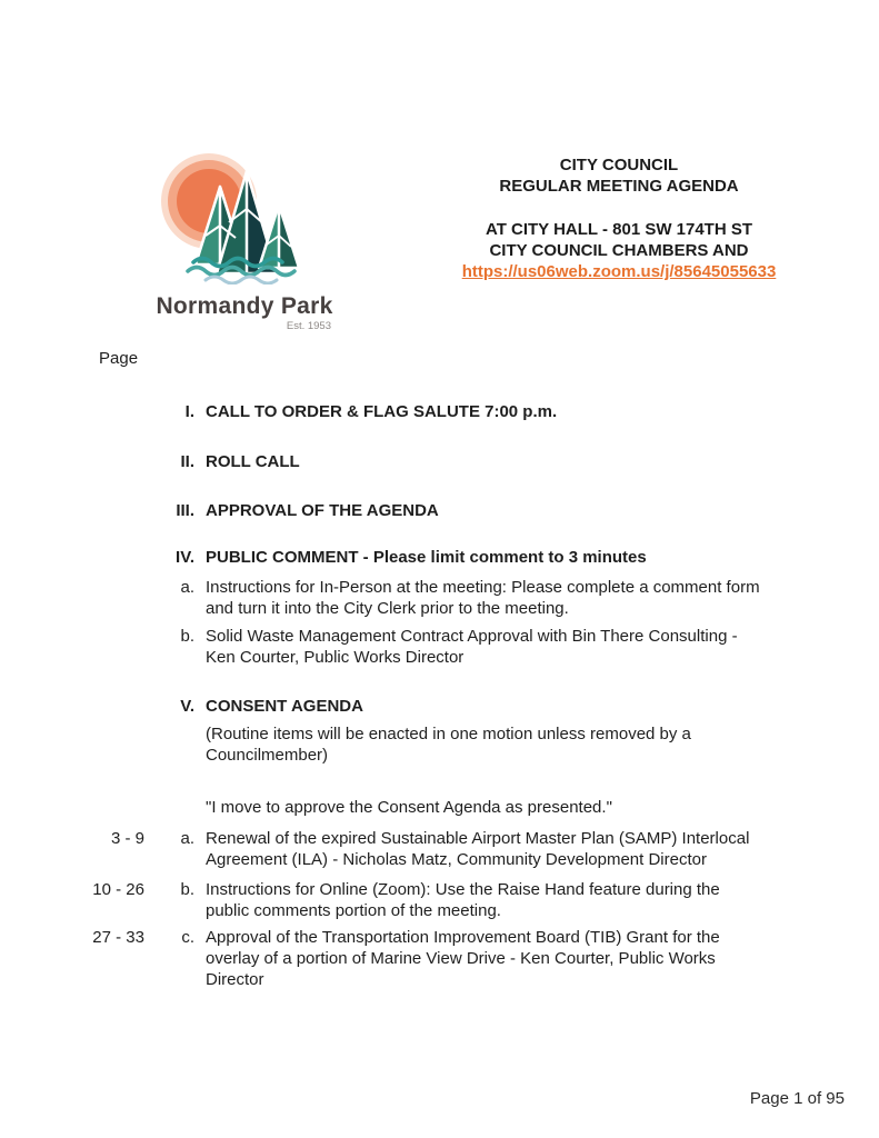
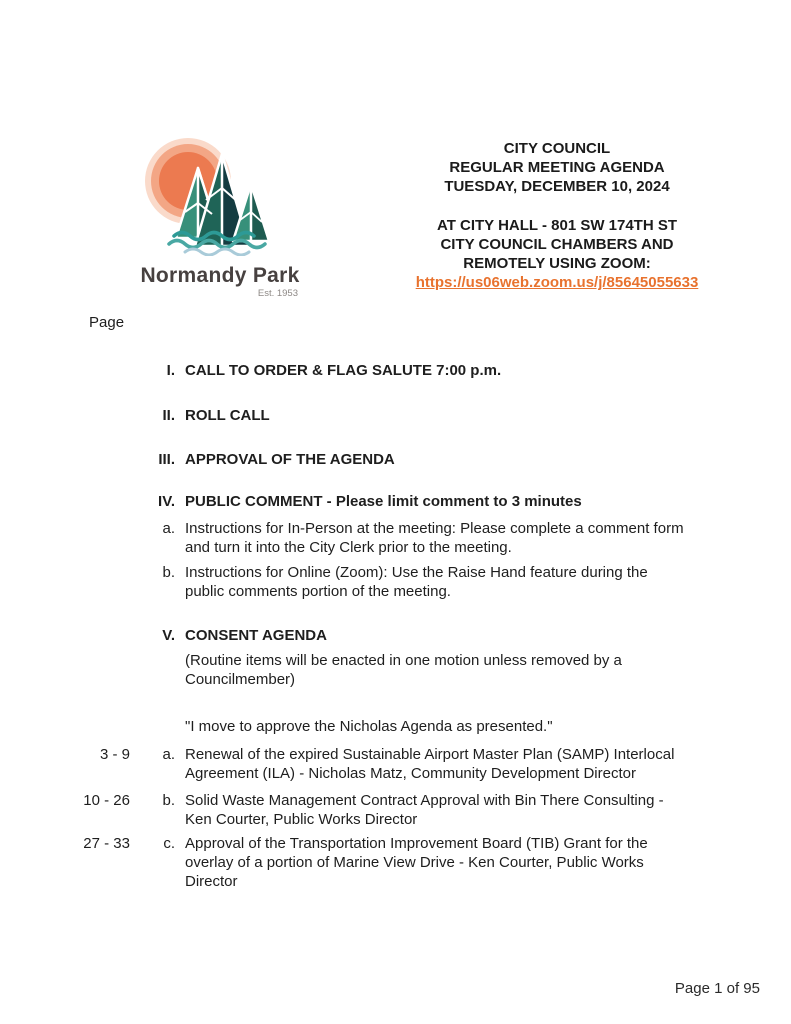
  Normandy Park
  Est. 1953
  CITY COUNCIL
  REGULAR MEETING AGENDA
+ TUESDAY, DECEMBER 10, 2024
  AT CITY HALL - 801 SW 174TH ST
  CITY COUNCIL CHAMBERS AND
+ REMOTELY USING ZOOM:
  https://us06web.zoom.us/j/85645055633
  Page
  I.
  CALL TO ORDER & FLAG SALUTE 7:00 p.m.
  II.
  ROLL CALL
  III.
  APPROVAL OF THE AGENDA
  IV.
  PUBLIC COMMENT - Please limit comment to 3 minutes
  a.
  Instructions for In-Person at the meeting: Please complete a comment form and turn it into the City Clerk prior to the meeting.
  b.
- Solid Waste Management Contract Approval with Bin There Consulting - Ken Courter, Public Works Director
+ Instructions for Online (Zoom): Use the Raise Hand feature during the public comments portion of the meeting.
  V.
  CONSENT AGENDA
  (Routine items will be enacted in one motion unless removed by a Councilmember)
- "I move to approve the Consent Agenda as presented."
+ "I move to approve the Nicholas Agenda as presented."
  3 - 9
  a.
  Renewal of the expired Sustainable Airport Master Plan (SAMP) Interlocal Agreement (ILA) - Nicholas Matz, Community Development Director
  10 - 26
  b.
- Instructions for Online (Zoom): Use the Raise Hand feature during the public comments portion of the meeting.
+ Solid Waste Management Contract Approval with Bin There Consulting - Ken Courter, Public Works Director
  27 - 33
  c.
  Approval of the Transportation Improvement Board (TIB) Grant for the overlay of a portion of Marine View Drive - Ken Courter, Public Works Director
  Page 1 of 95
